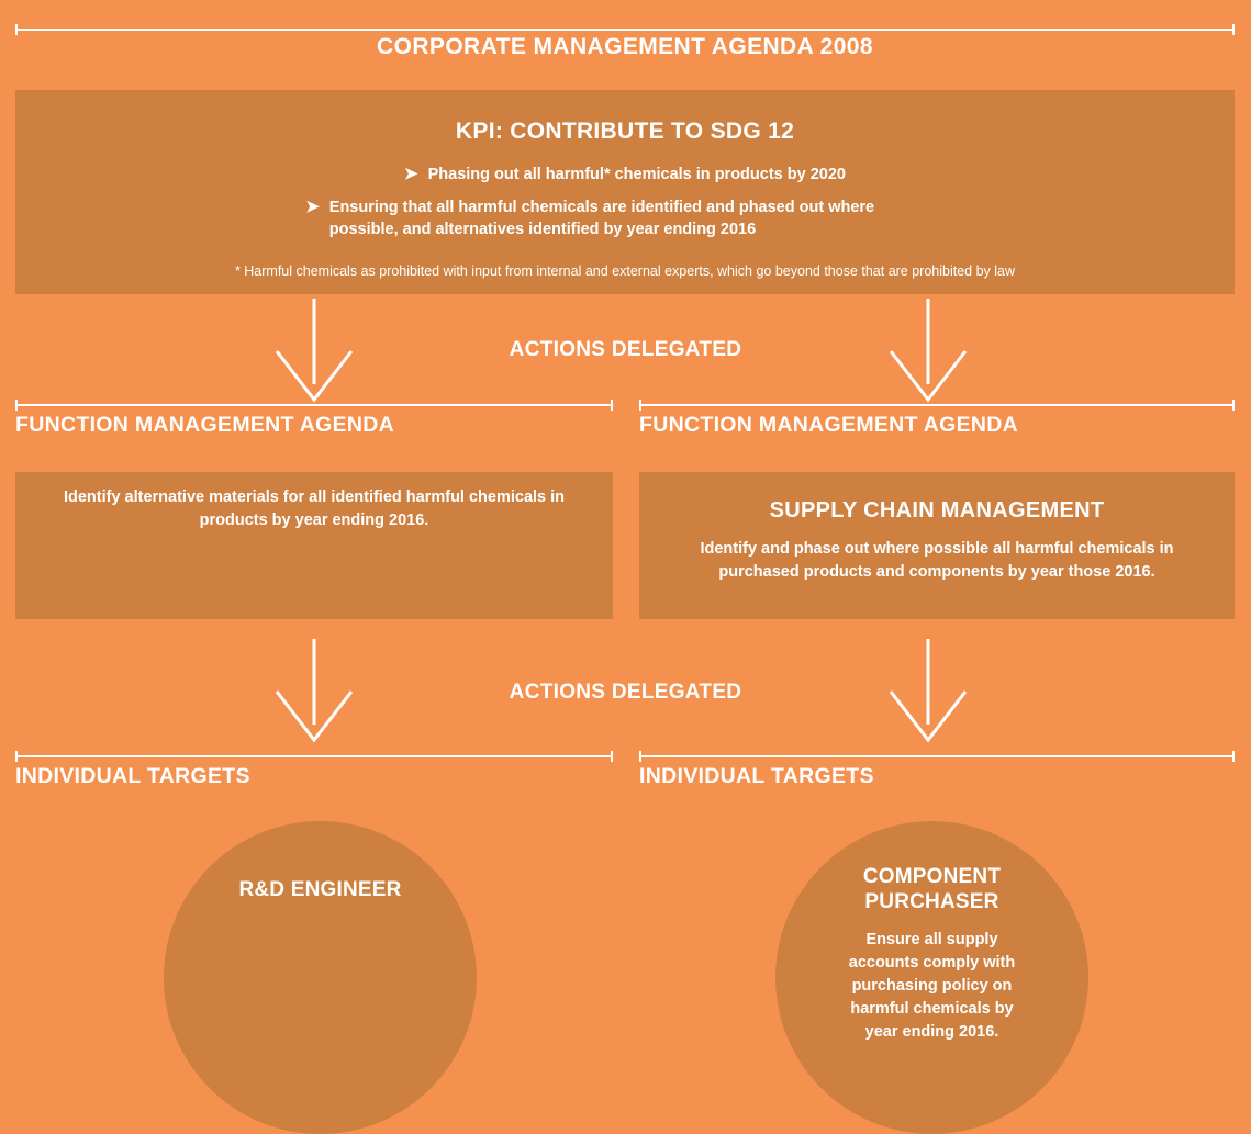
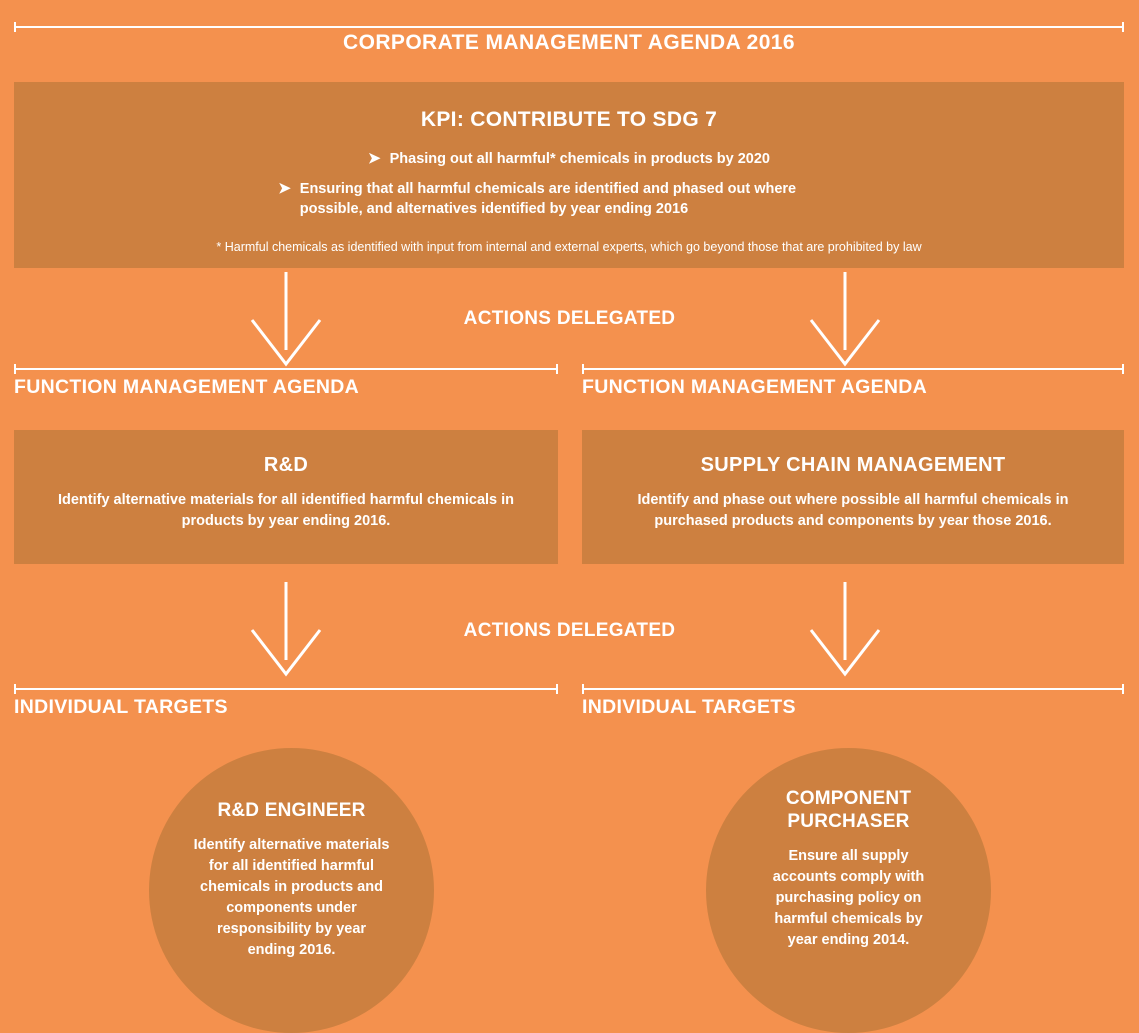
- CORPORATE MANAGEMENT AGENDA 2008
+ CORPORATE MANAGEMENT AGENDA 2016
- KPI: CONTRIBUTE TO SDG 12
+ KPI: CONTRIBUTE TO SDG 7
  ➤
  Phasing out all harmful* chemicals in products by 2020
  ➤
  Ensuring that all harmful chemicals are identified and phased out where possible, and alternatives identified by year ending 2016
- * Harmful chemicals as prohibited with input from internal and external experts, which go beyond those that are prohibited by law
+ * Harmful chemicals as identified with input from internal and external experts, which go beyond those that are prohibited by law
  ACTIONS DELEGATED
  FUNCTION MANAGEMENT AGENDA
  FUNCTION MANAGEMENT AGENDA
+ R&D
  Identify alternative materials for all identified harmful chemicals in products by year ending 2016.
  SUPPLY CHAIN MANAGEMENT
  Identify and phase out where possible all harmful chemicals in purchased products and components by year those 2016.
  ACTIONS DELEGATED
  INDIVIDUAL TARGETS
  INDIVIDUAL TARGETS
  R&D ENGINEER
+ Identify alternative materials for all identified harmful chemicals in products and components under responsibility by year ending 2016.
  COMPONENT PURCHASER
- Ensure all supply accounts comply with purchasing policy on harmful chemicals by year ending 2016.
+ Ensure all supply accounts comply with purchasing policy on harmful chemicals by year ending 2014.
